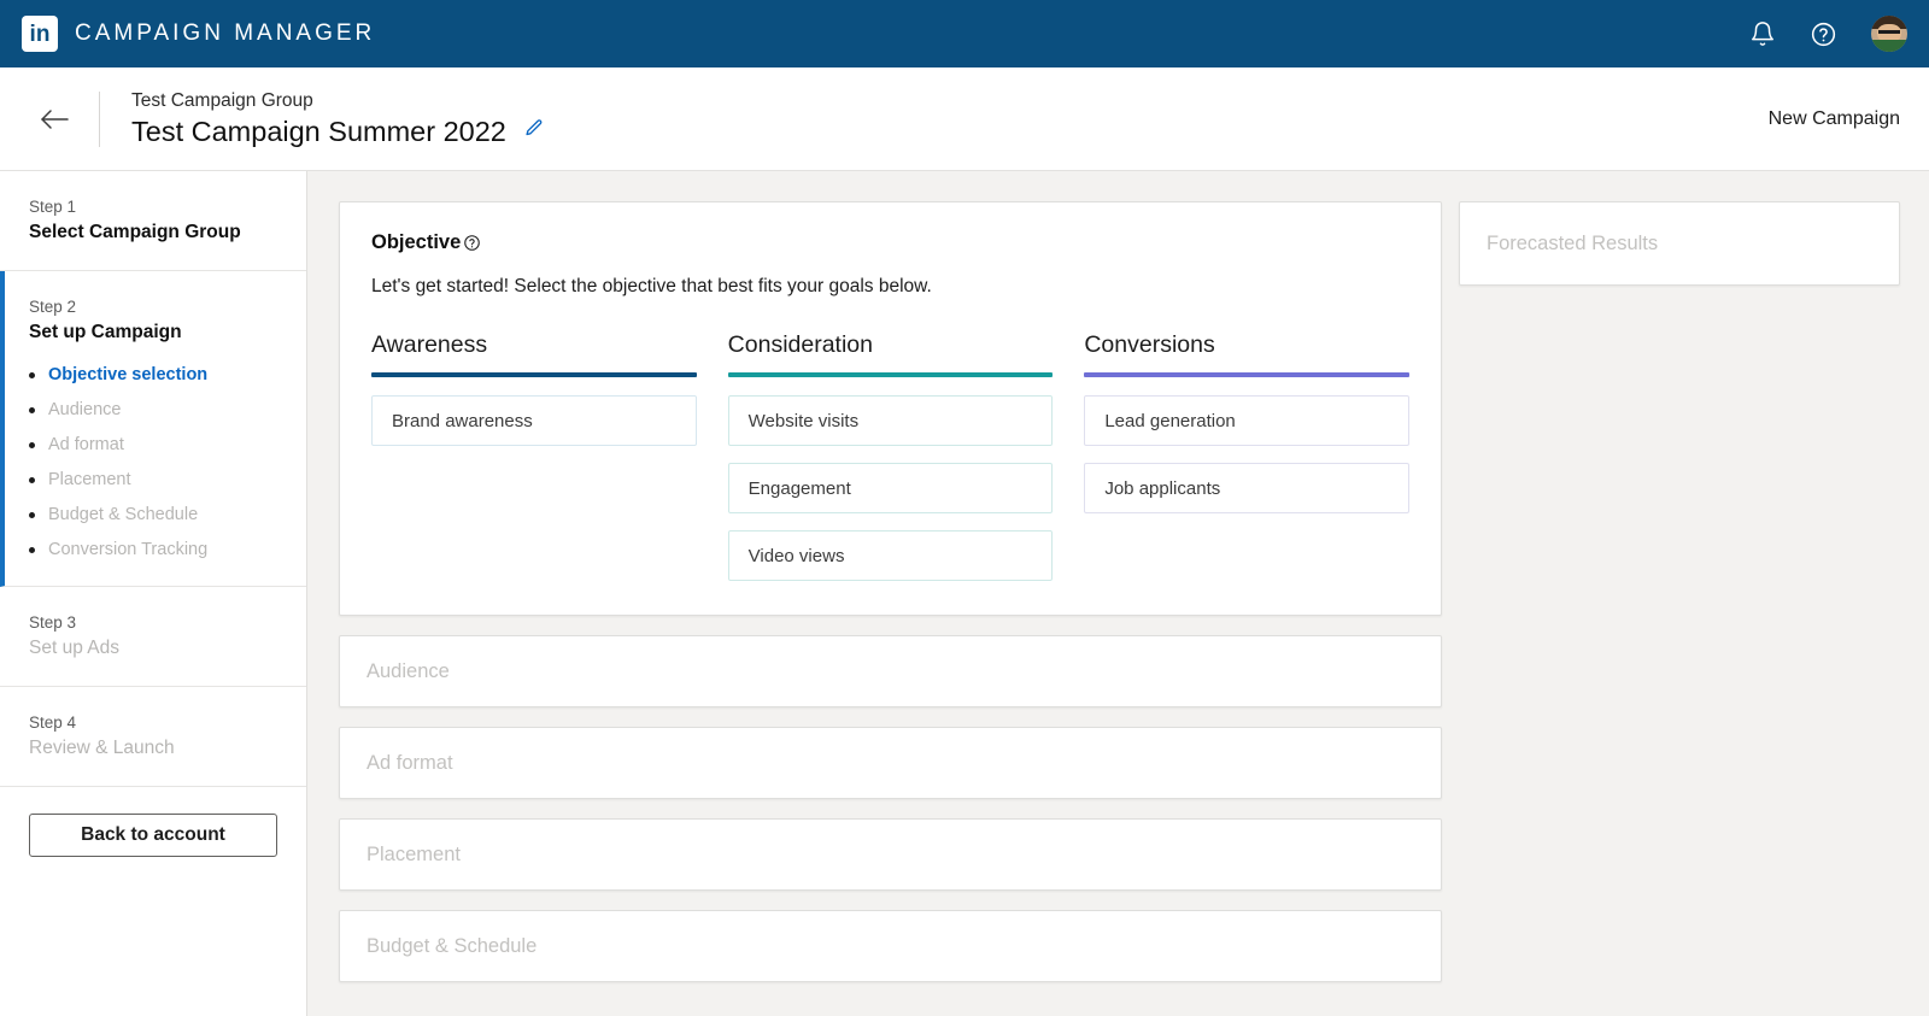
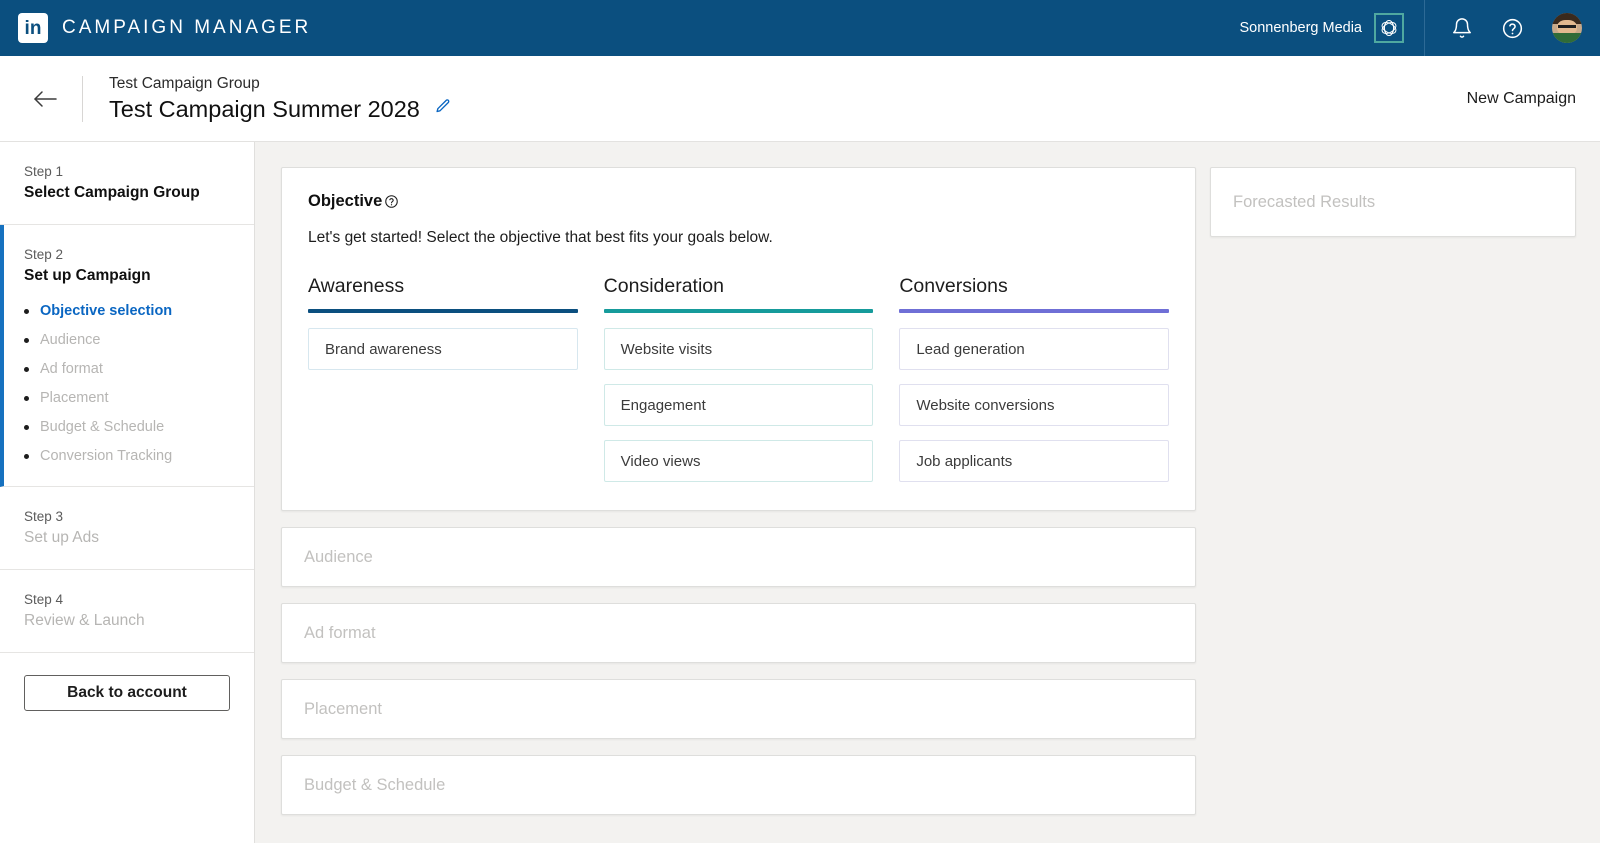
  in
  CAMPAIGN MANAGER
+ Sonnenberg Media
  Test Campaign Group
- Test Campaign Summer 2022
+ Test Campaign Summer 2028
  New Campaign
  Step 1
  Select Campaign Group
  Step 2
  Set up Campaign
  Objective selection
  Audience
  Ad format
  Placement
  Budget & Schedule
  Conversion Tracking
  Step 3
  Set up Ads
  Step 4
  Review & Launch
  Back to account
  Objective
  Let's get started! Select the objective that best fits your goals below.
  Awareness
  Brand awareness
  Consideration
  Website visits
  Engagement
  Video views
  Conversions
  Lead generation
+ Website conversions
  Job applicants
  Audience
  Ad format
  Placement
  Budget & Schedule
  Forecasted Results
